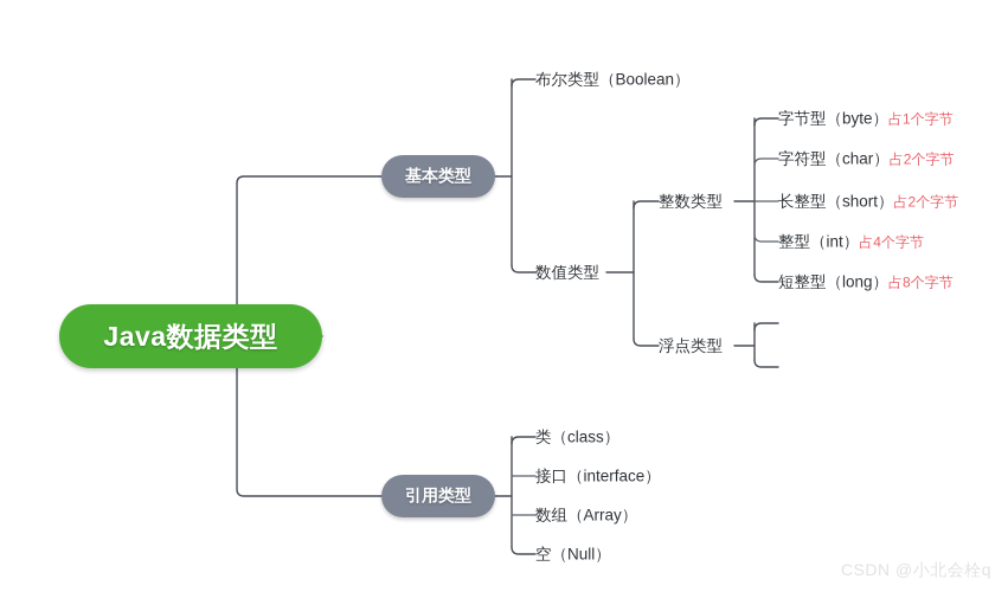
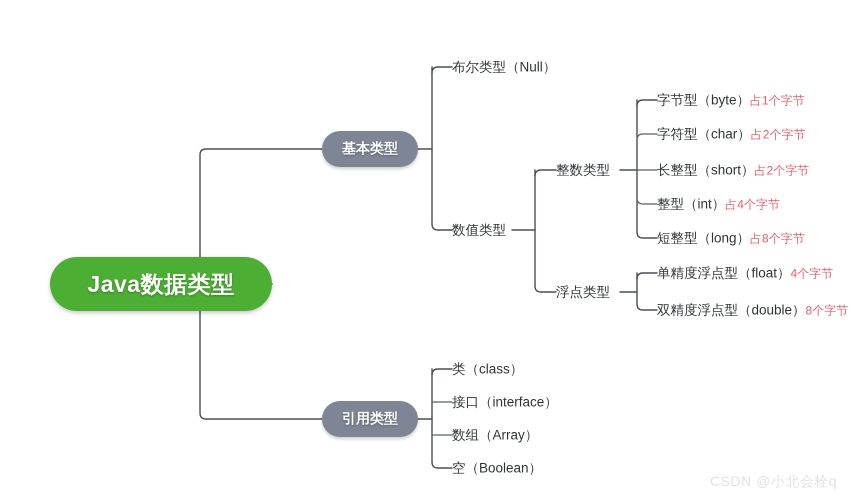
  Java数据类型
  基本类型
  引用类型
- 布尔类型（Boolean）
+ 布尔类型（Null）
  数值类型
  整数类型
  浮点类型
  字节型（byte）占1个字节
  字符型（char）占2个字节
  长整型（short）占2个字节
  整型（int）占4个字节
  短整型（long）占8个字节
+ 单精度浮点型（float）4个字节
+ 双精度浮点型（double）8个字节
  类（class）
  接口（interface）
  数组（Array）
- 空（Null）
+ 空（Boolean）
  CSDN @小北会栓q
